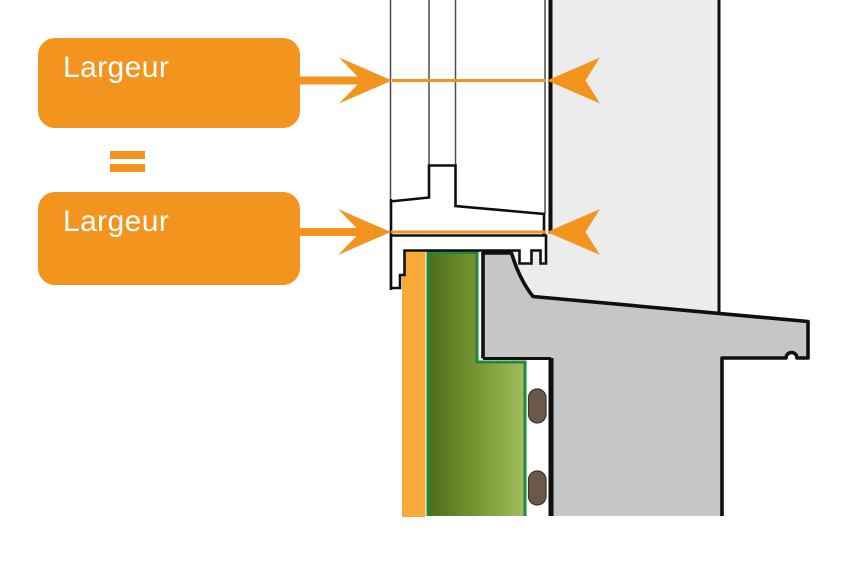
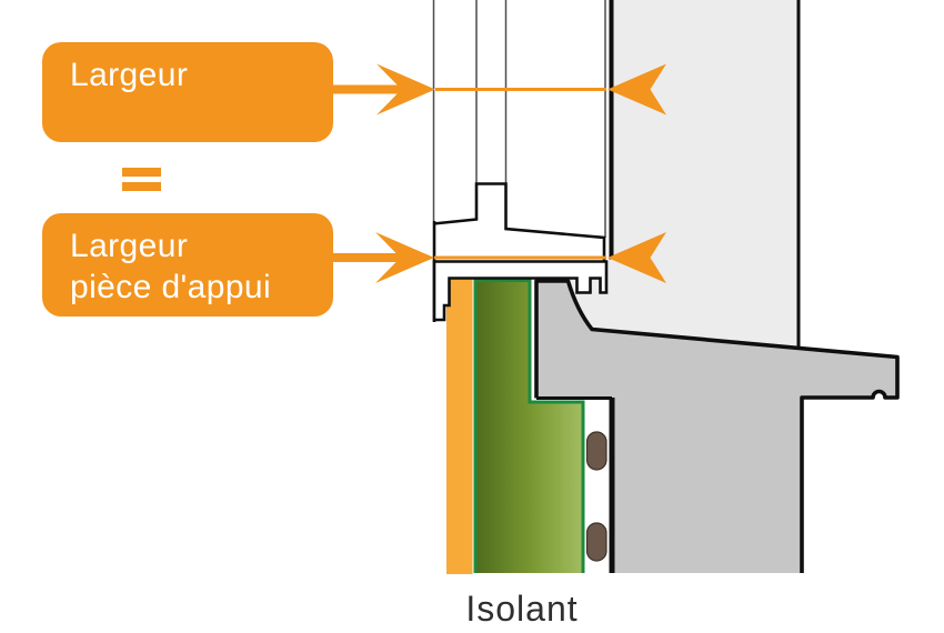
  Largeur
  Largeur
+ pièce d'appui
+ Isolant
